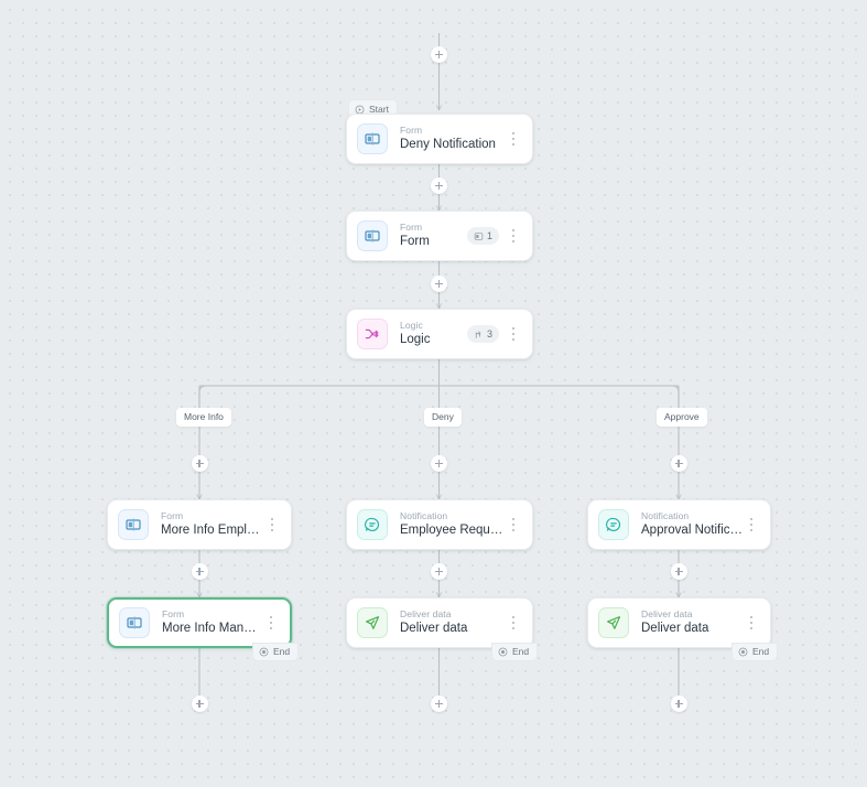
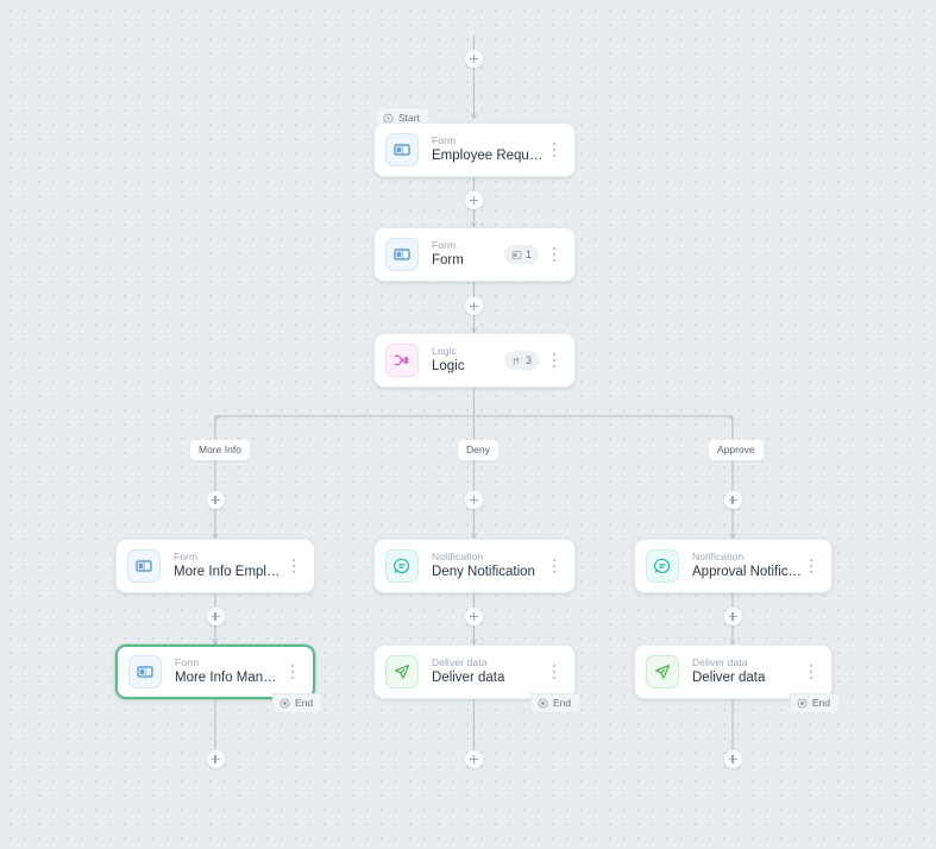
  Start
  Form
- Deny Notification
+ Employee Request
  Form
  Form
  1
  Logic
  Logic
  3
  More Info
  Deny
  Approve
  Form
  More Info Employe
  Form
  More Info Manage
  End
  Notification
- Employee Request
+ Deny Notification
  Deliver data
  Deliver data
  End
  Notification
  Approval Notificati
  Deliver data
  Deliver data
  End
